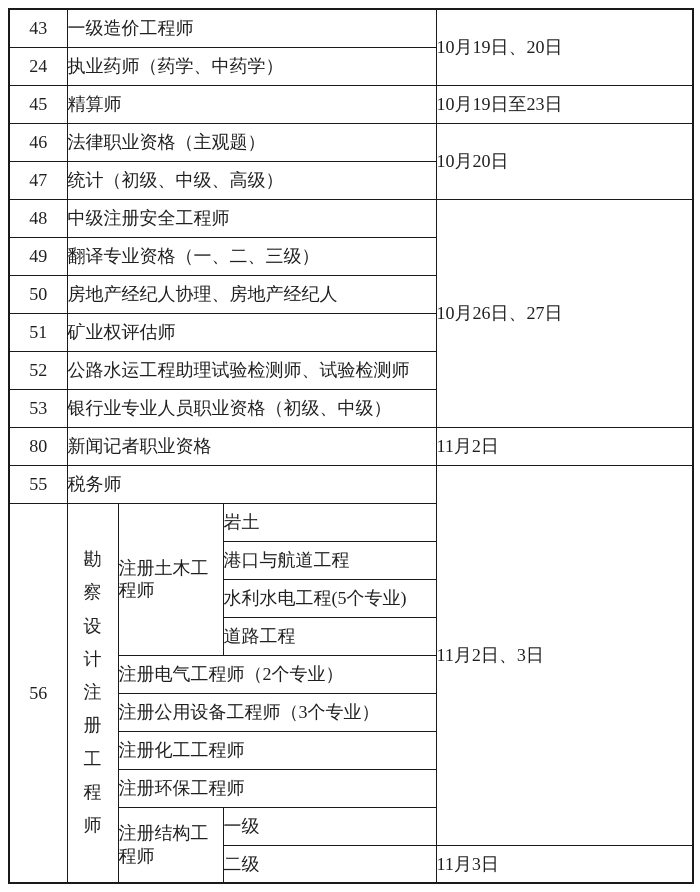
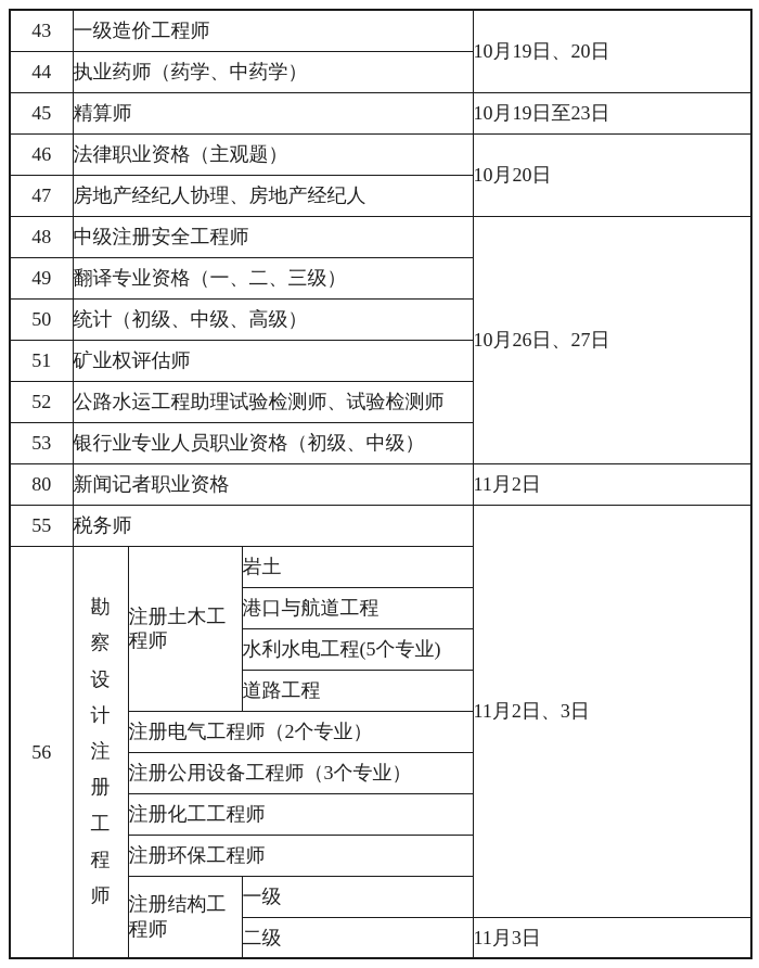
  43	一级造价工程师	10月19日、20日
- 24	执业药师（药学、中药学）
+ 44	执业药师（药学、中药学）
  45	精算师	10月19日至23日
  46	法律职业资格（主观题）	10月20日
- 47	统计（初级、中级、高级）
+ 47	房地产经纪人协理、房地产经纪人
  48	中级注册安全工程师	10月26日、27日
  49	翻译专业资格（一、二、三级）
- 50	房地产经纪人协理、房地产经纪人
+ 50	统计（初级、中级、高级）
  51	矿业权评估师
  52	公路水运工程助理试验检测师、试验检测师
  53	银行业专业人员职业资格（初级、中级）
  80	新闻记者职业资格	11月2日
  55	税务师	11月2日、3日
  56	勘察设计注册工程师	注册土木工程师	岩土
  港口与航道工程
  水利水电工程(5个专业)
  道路工程
  注册电气工程师（2个专业）
  注册公用设备工程师（3个专业）
  注册化工工程师
  注册环保工程师
  注册结构工程师	一级
  二级	11月3日
